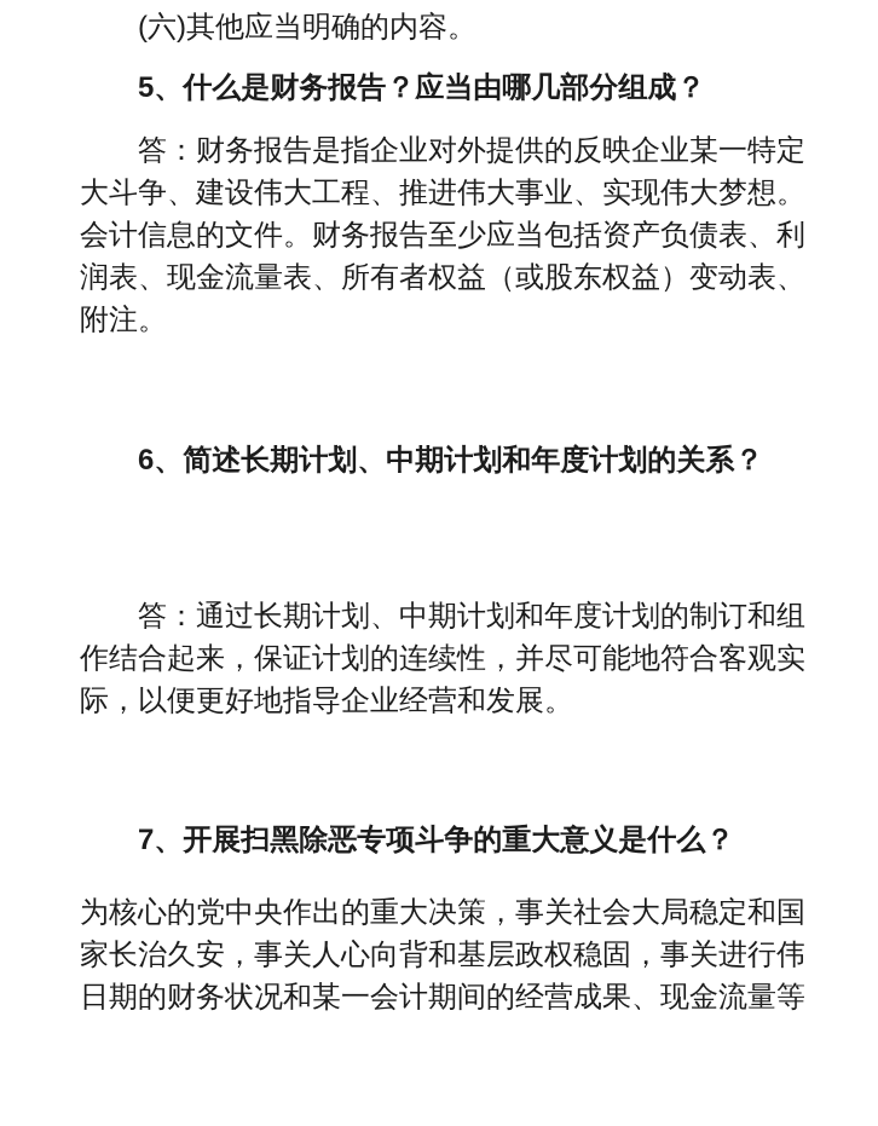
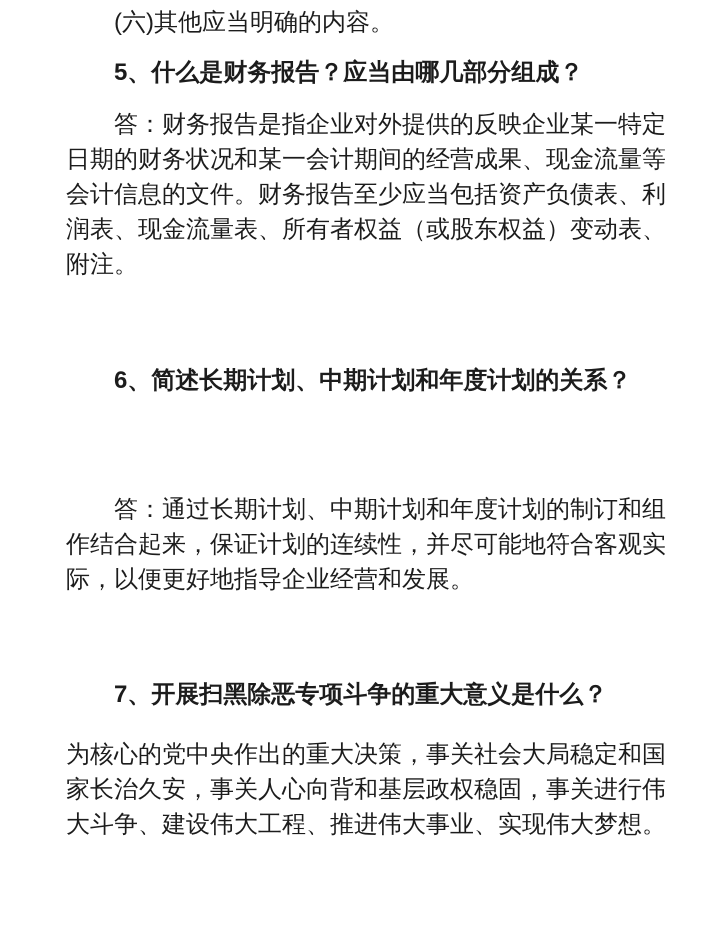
  (六)其他应当明确的内容。
  5、什么是财务报告？应当由哪几部分组成？
  答：财务报告是指企业对外提供的反映企业某一特定
- 大斗争、建设伟大工程、推进伟大事业、实现伟大梦想。
+ 日期的财务状况和某一会计期间的经营成果、现金流量等
  会计信息的文件。财务报告至少应当包括资产负债表、利
  润表、现金流量表、所有者权益（或股东权益）变动表、
  附注。
  6、简述长期计划、中期计划和年度计划的关系？
  答：通过长期计划、中期计划和年度计划的制订和组
  作结合起来，保证计划的连续性，并尽可能地符合客观实
  际，以便更好地指导企业经营和发展。
  7、开展扫黑除恶专项斗争的重大意义是什么？
  为核心的党中央作出的重大决策，事关社会大局稳定和国
  家长治久安，事关人心向背和基层政权稳固，事关进行伟
- 日期的财务状况和某一会计期间的经营成果、现金流量等
+ 大斗争、建设伟大工程、推进伟大事业、实现伟大梦想。
